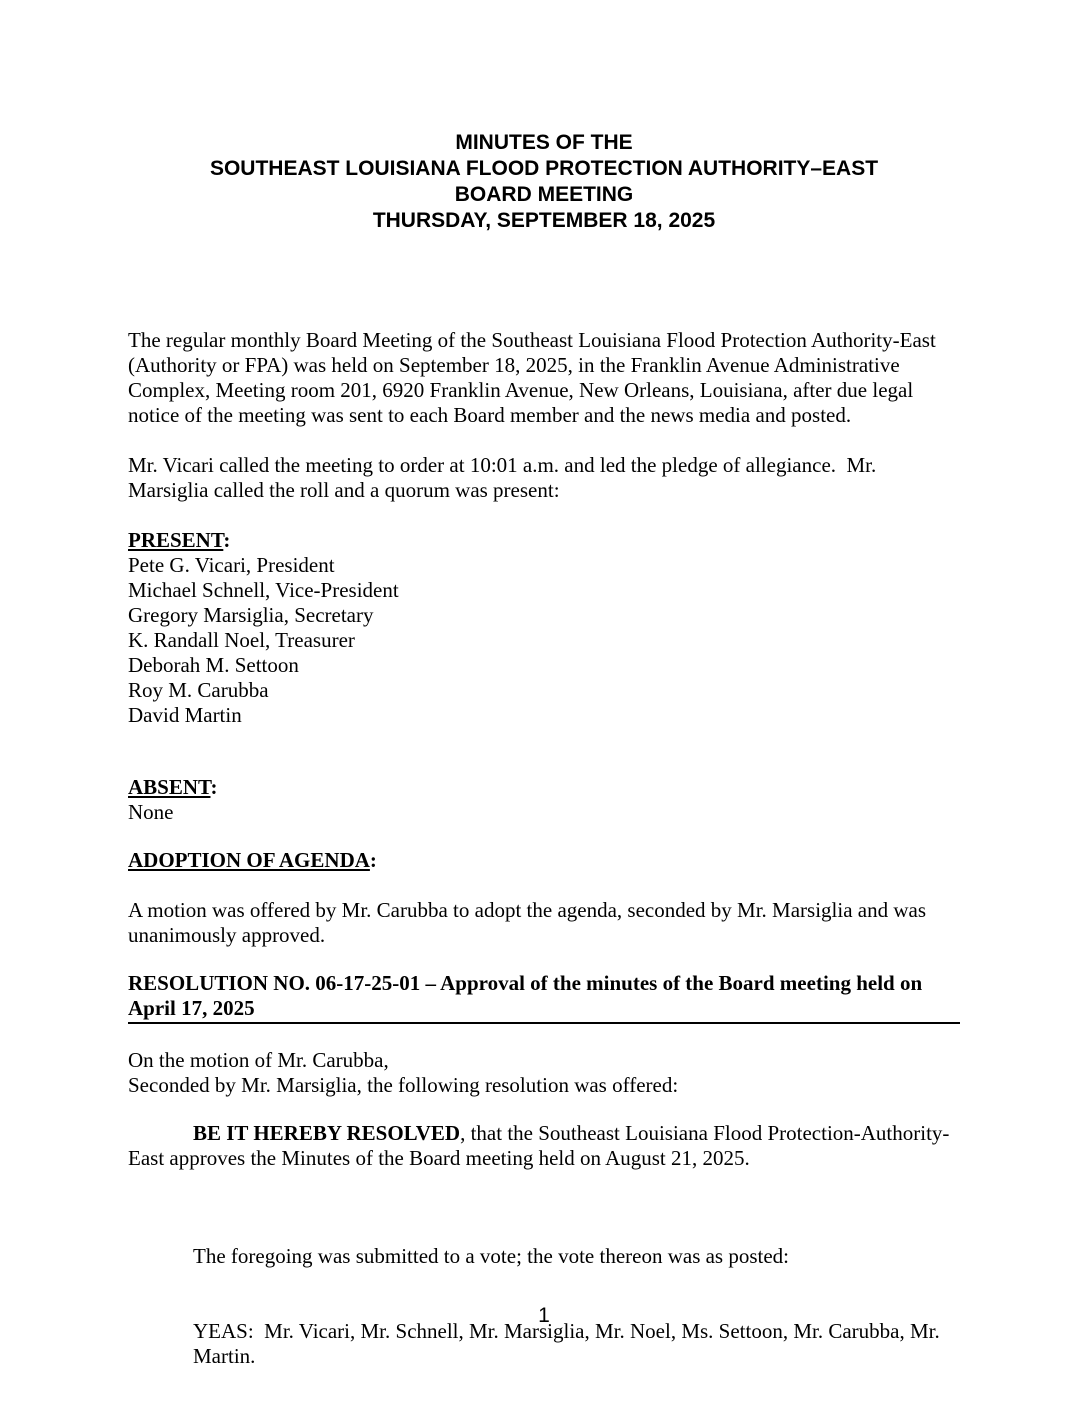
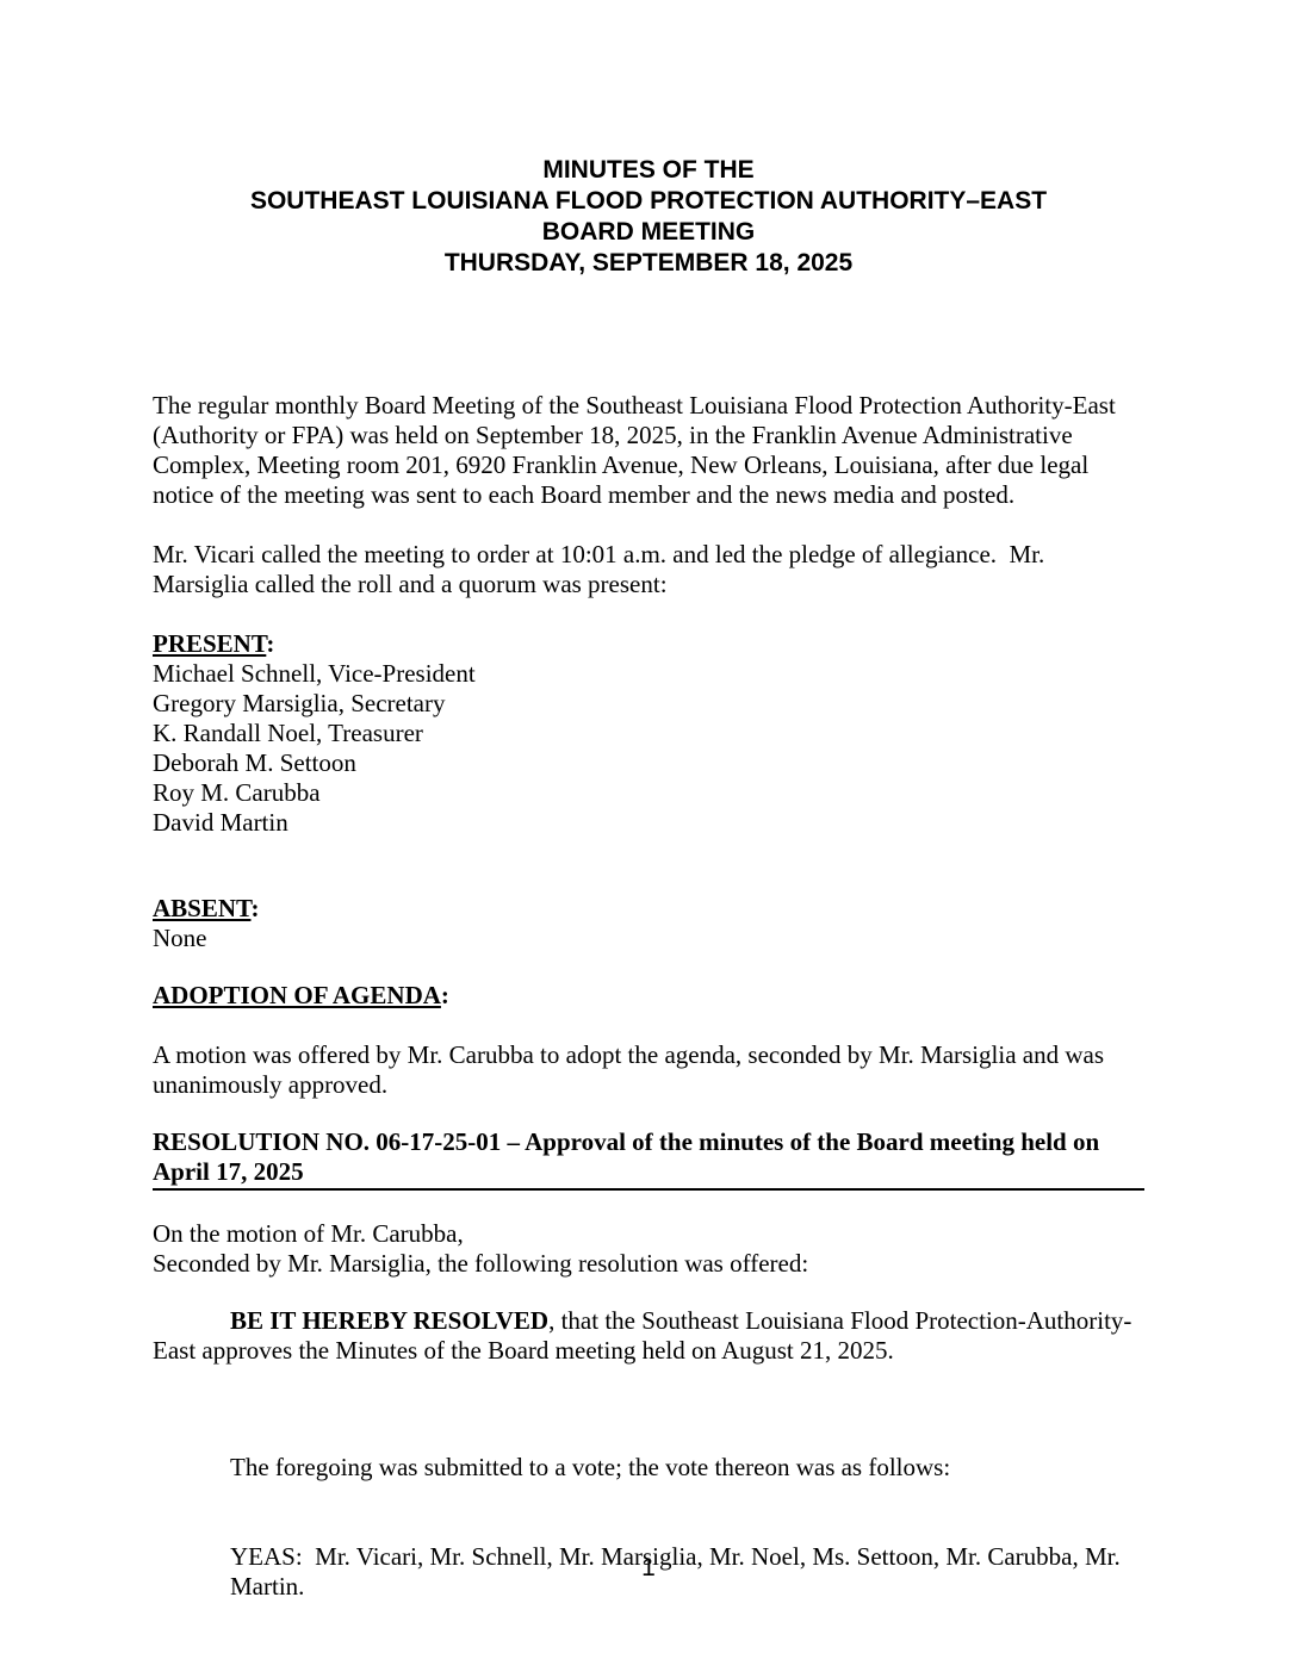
  MINUTES OF THE
  SOUTHEAST LOUISIANA FLOOD PROTECTION AUTHORITY–EAST
  BOARD MEETING
  THURSDAY, SEPTEMBER 18, 2025
  The regular monthly Board Meeting of the Southeast Louisiana Flood Protection Authority-East (Authority or FPA) was held on September 18, 2025, in the Franklin Avenue Administrative Complex, Meeting room 201, 6920 Franklin Avenue, New Orleans, Louisiana, after due legal notice of the meeting was sent to each Board member and the news media and posted.
  Mr. Vicari called the meeting to order at 10:01 a.m. and led the pledge of allegiance. Mr. Marsiglia called the roll and a quorum was present:
  PRESENT:
- Pete G. Vicari, President
  Michael Schnell, Vice-President
  Gregory Marsiglia, Secretary
  K. Randall Noel, Treasurer
  Deborah M. Settoon
  Roy M. Carubba
  David Martin
  ABSENT:
  None
  ADOPTION OF AGENDA:
  A motion was offered by Mr. Carubba to adopt the agenda, seconded by Mr. Marsiglia and was unanimously approved.
  RESOLUTION NO. 06-17-25-01 – Approval of the minutes of the Board meeting held on
  April 17, 2025
  On the motion of Mr. Carubba,
  Seconded by Mr. Marsiglia, the following resolution was offered:
  BE IT HEREBY RESOLVED, that the Southeast Louisiana Flood Protection-Authority-East approves the Minutes of the Board meeting held on August 21, 2025.
- The foregoing was submitted to a vote; the vote thereon was as posted:
+ The foregoing was submitted to a vote; the vote thereon was as follows:
  YEAS: Mr. Vicari, Mr. Schnell, Mr. Marsiglia, Mr. Noel, Ms. Settoon, Mr. Carubba, Mr. Martin.
  1
